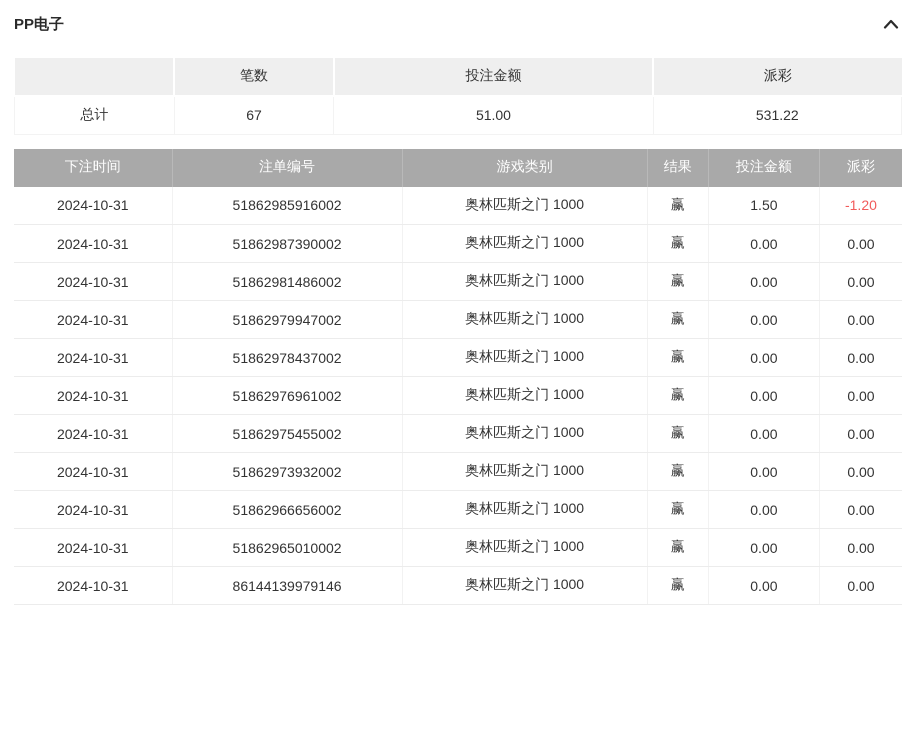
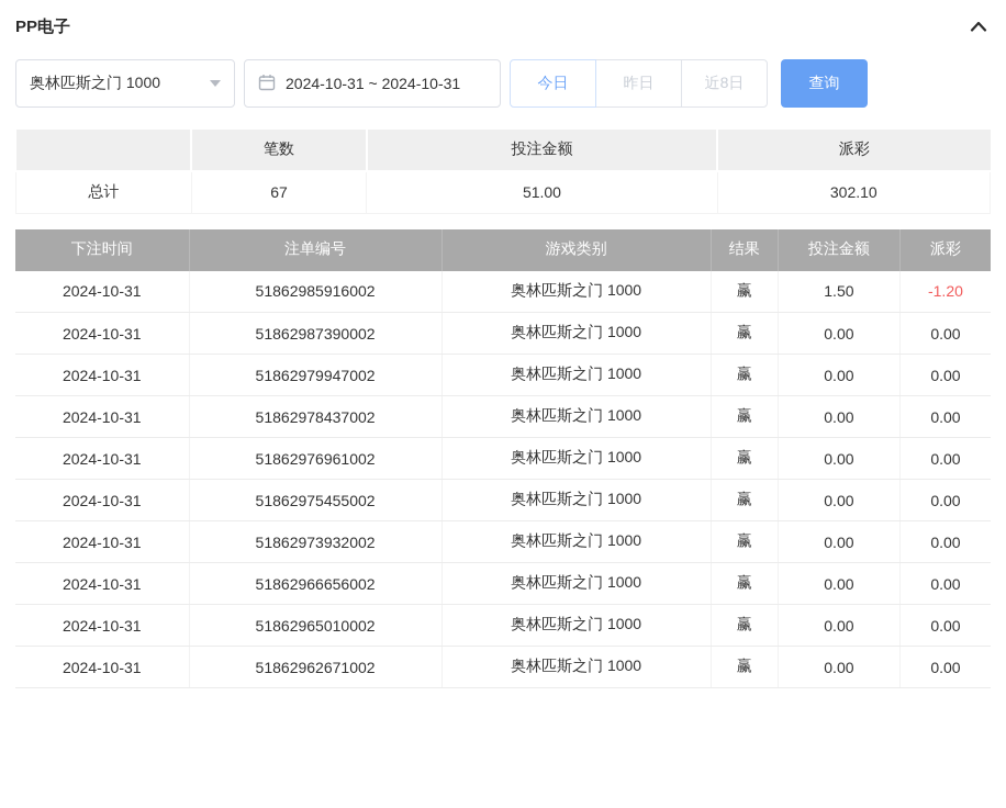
  PP电子
+ 奥林匹斯之门 1000
+ 2024-10-31 ~ 2024-10-31
+ 今日
+ 昨日
+ 近8日
+ 查询
  	笔数	投注金额	派彩
- 总计	67	51.00	531.22
+ 总计	67	51.00	302.10
  下注时间	注单编号	游戏类别	结果	投注金额	派彩
  2024-10-31	51862985916002	奥林匹斯之门 1000	赢	1.50	-1.20
  2024-10-31	51862987390002	奥林匹斯之门 1000	赢	0.00	0.00
- 2024-10-31	51862981486002	奥林匹斯之门 1000	赢	0.00	0.00
  2024-10-31	51862979947002	奥林匹斯之门 1000	赢	0.00	0.00
  2024-10-31	51862978437002	奥林匹斯之门 1000	赢	0.00	0.00
  2024-10-31	51862976961002	奥林匹斯之门 1000	赢	0.00	0.00
  2024-10-31	51862975455002	奥林匹斯之门 1000	赢	0.00	0.00
  2024-10-31	51862973932002	奥林匹斯之门 1000	赢	0.00	0.00
  2024-10-31	51862966656002	奥林匹斯之门 1000	赢	0.00	0.00
  2024-10-31	51862965010002	奥林匹斯之门 1000	赢	0.00	0.00
- 2024-10-31	86144139979146	奥林匹斯之门 1000	赢	0.00	0.00
+ 2024-10-31	51862962671002	奥林匹斯之门 1000	赢	0.00	0.00
